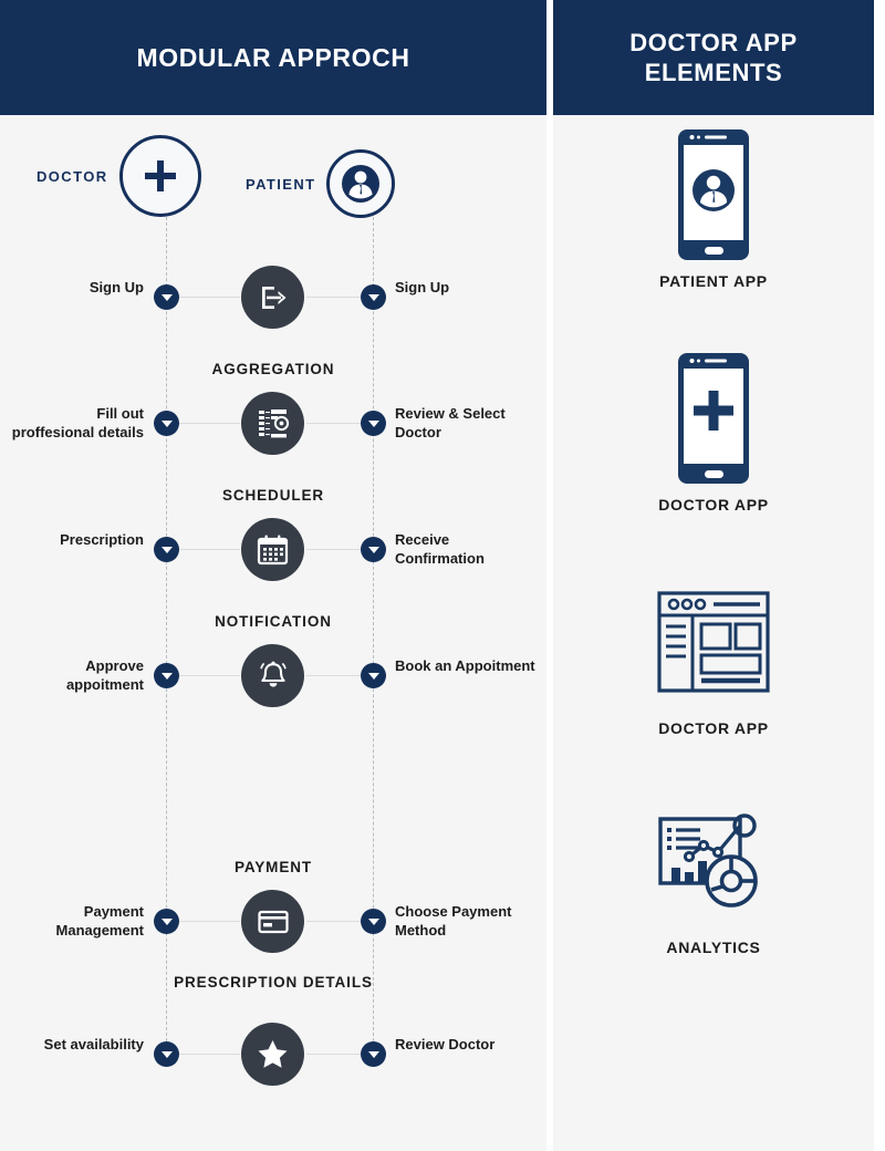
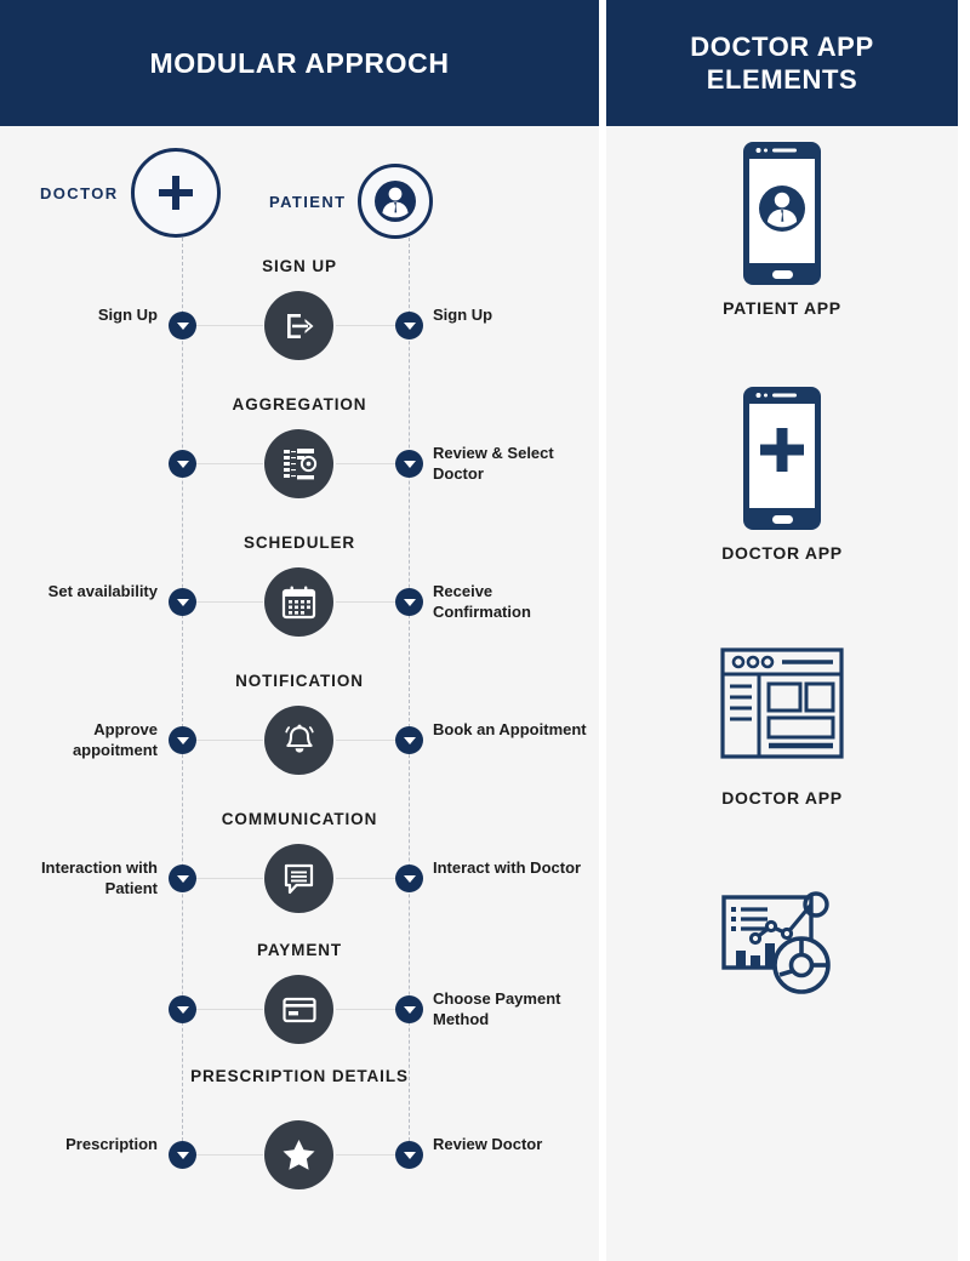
  MODULAR APPROCH
  DOCTOR
  PATIENT
+ SIGN UP
  Sign Up
  Sign Up
  AGGREGATION
- Fill out proffesional details
  Review & Select Doctor
  SCHEDULER
- Prescription
+ Set availability
  Receive Confirmation
  NOTIFICATION
  Approve appoitment
  Book an Appoitment
+ COMMUNICATION
+ Interaction with Patient
+ Interact with Doctor
  PAYMENT
- Payment Management
  Choose Payment Method
  PRESCRIPTION DETAILS
- Set availability
+ Prescription
  Review Doctor
  DOCTOR APP ELEMENTS
  PATIENT APP
  DOCTOR APP
  DOCTOR APP
- ANALYTICS
